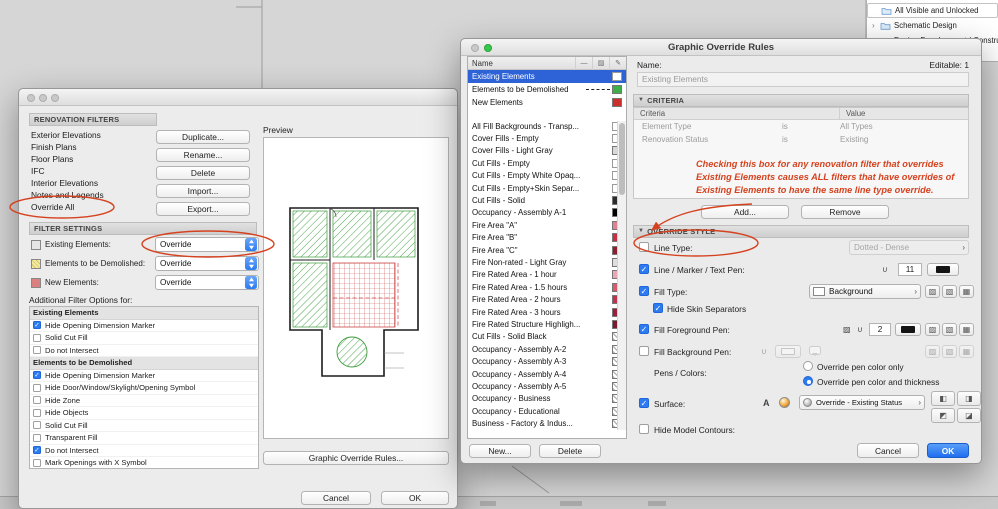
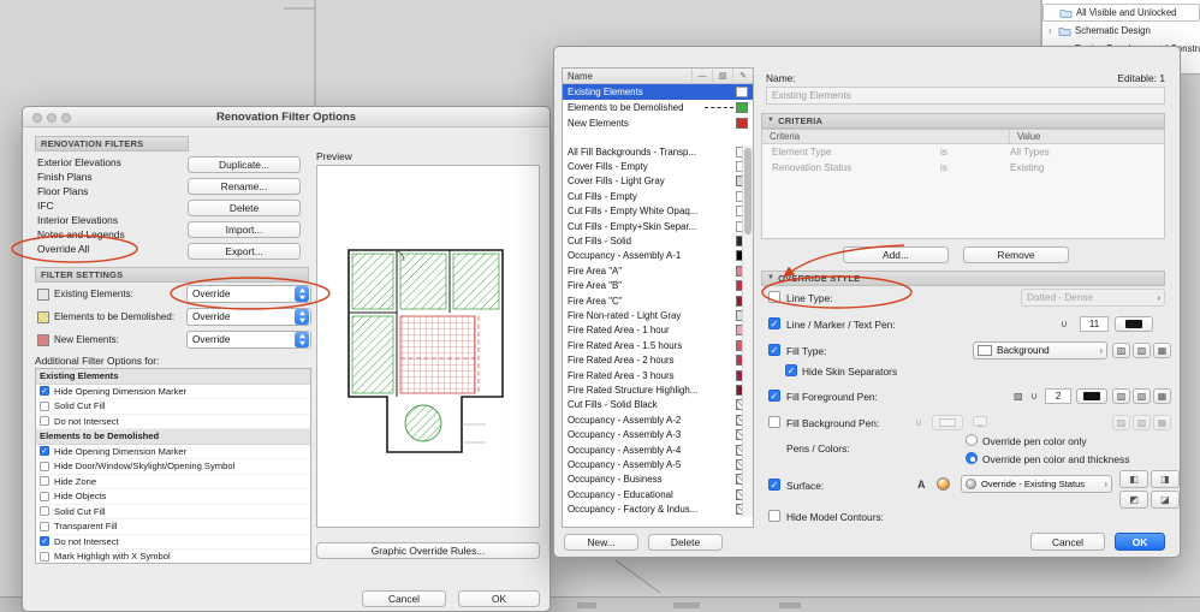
  All Visible and Unlocked
  ›
  Schematic Design
+ Renovation Filter Options
  RENOVATION FILTERS
  Exterior Elevations
  Finish Plans
  Floor Plans
  IFC
  Interior Elevations
  Notes and Legends
  Override All
  Duplicate...
  Rename...
  Delete
  Import...
  Export...
  Preview
  FILTER SETTINGS
  Existing Elements:
  Override
  Elements to be Demolished:
  Override
  New Elements:
  Override
  Additional Filter Options for:
  Existing Elements
  Hide Opening Dimension Marker
  Solid Cut Fill
  Do not Intersect
  Elements to be Demolished
  Hide Opening Dimension Marker
  Hide Door/Window/Skylight/Opening Symbol
  Hide Zone
  Hide Objects
  Solid Cut Fill
  Transparent Fill
  Do not Intersect
- Mark Openings with X Symbol
+ Mark Highligh with X Symbol
  Graphic Override Rules...
  Cancel
  OK
- Graphic Override Rules
  Name
  Existing Elements
  Elements to be Demolished
  New Elements
  All Fill Backgrounds - Transp...
  Cover Fills - Empty
  Cover Fills - Light Gray
  Cut Fills - Empty
  Cut Fills - Empty White Opaq...
  Cut Fills - Empty+Skin Separ...
  Cut Fills - Solid
  Occupancy - Assembly A-1
  Fire Area "A"
  Fire Area "B"
  Fire Area "C"
  Fire Non-rated - Light Gray
  Fire Rated Area - 1 hour
  Fire Rated Area - 1.5 hours
  Fire Rated Area - 2 hours
  Fire Rated Area - 3 hours
  Fire Rated Structure Highligh...
  Cut Fills - Solid Black
  Occupancy - Assembly A-2
  Occupancy - Assembly A-3
  Occupancy - Assembly A-4
  Occupancy - Assembly A-5
  Occupancy - Business
  Occupancy - Educational
- Business - Factory & Indus...
+ Occupancy - Factory & Indus...
  New...
  Delete
  Name:
  Editable: 1
  Existing Elements
  CRITERIA
  Criteria
  Value
  Element Type
  is
  All Types
  Renovation Status
  is
  Existing
  Add...
  Remove
  OVEIDE STYLE
  Line Type:
  Dotted - Dense
  ›
  ✓
  Line / Marker / Text Pen:
  ∪
  11
  ✓
  Fill Type:
  Background
  ›
  ▨
  ▧
  ▦
  ✓
  Hide Skin Separators
  ✓
  Fill Foreground Pen:
  ▨
  ∪
  2
  ▨
  ▧
  ▦
  Fill Background Pen:
  ∪
  ▨
  ▧
  ▦
  Pens / Colors:
  Override pen color only
  Override pen color and thickness
  ✓
  Surface:
  A
  Override - Existing Status
  ›
  ◧
  ◨
  ◩
  ◪
  Hide Model Contours:
  Cancel
  OK
- Checking this box for any renovation filter that overrides
- Existing Elements causes ALL filters that have overrides of
- Existing Elements to have the same line type override.
